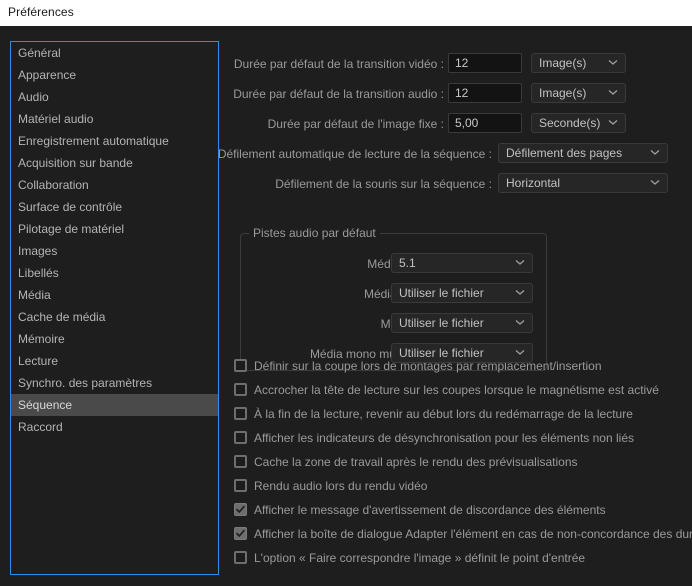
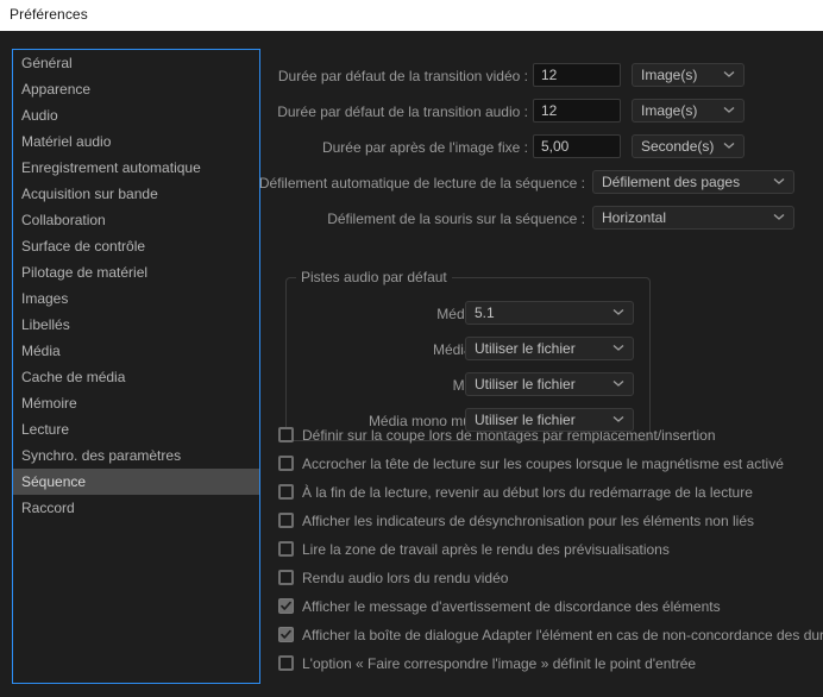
  Préférences
  Général
  Apparence
  Audio
  Matériel audio
  Enregistrement automatique
  Acquisition sur bande
  Collaboration
  Surface de contrôle
  Pilotage de matériel
  Images
  Libellés
  Média
  Cache de média
  Mémoire
  Lecture
  Synchro. des paramètres
  Séquence
  Raccord
  Durée par défaut de la transition vidéo :
  12
  Image(s)
  Durée par défaut de la transition audio :
  12
  Image(s)
- Durée par défaut de l'image fixe :
+ Durée par après de l'image fixe :
  5,00
  Seconde(s)
  Défilement automatique de lecture de la séquence :
  Défilement des pages
  Défilement de la souris sur la séquence :
  Horizontal
  Pistes audio par défaut
  Définir sur la coupe lors de montages par remplacement/insertion
  Accrocher la tête de lecture sur les coupes lorsque le magnétisme est activé
  À la fin de la lecture, revenir au début lors du redémarrage de la lecture
  Afficher les indicateurs de désynchronisation pour les éléments non liés
- Cache la zone de travail après le rendu des prévisualisations
+ Lire la zone de travail après le rendu des prévisualisations
  Rendu audio lors du rendu vidéo
  Afficher le message d'avertissement de discordance des éléments
  Afficher la boîte de dialogue Adapter l'élément en cas de non-concordance des dur
  L'option « Faire correspondre l'image » définit le point d'entrée
  5.1
  Utiliser le fichier
  Utiliser le fichier
  Utiliser le fichier
